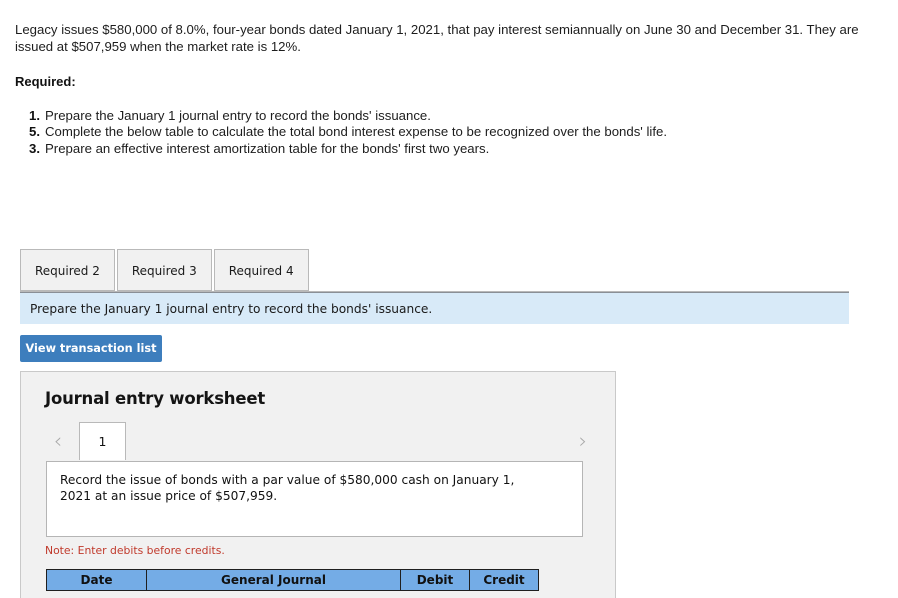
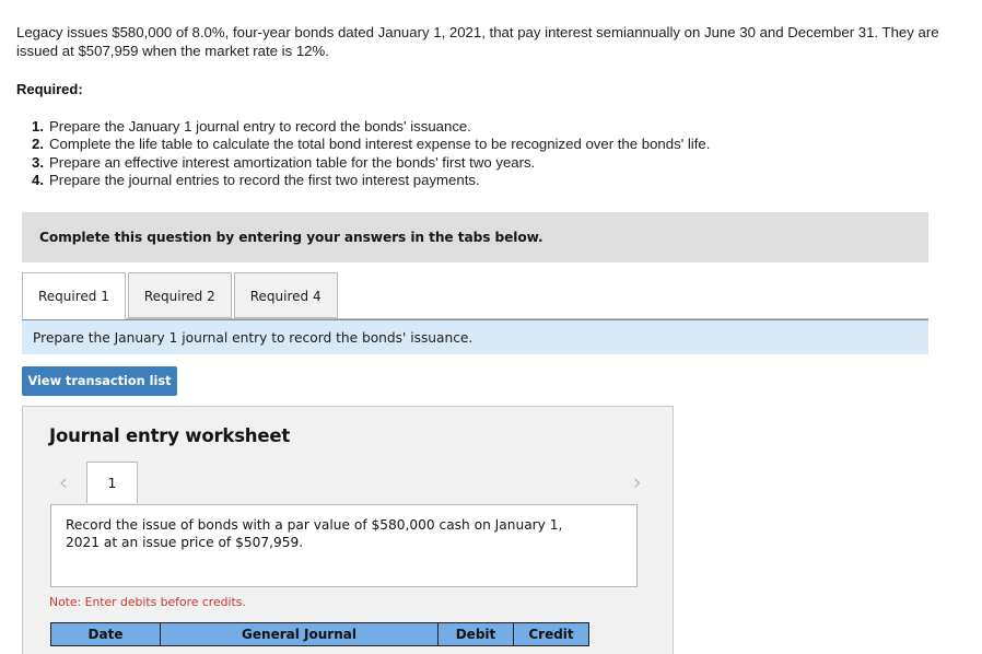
  Legacy issues $580,000 of 8.0%, four-year bonds dated January 1, 2021, that pay interest semiannually on June 30 and December 31. They are issued at $507,959 when the market rate is 12%.
  Required:
  1.
  Prepare the January 1 journal entry to record the bonds' issuance.
- 5.
+ 2.
- Complete the below table to calculate the total bond interest expense to be recognized over the bonds' life.
+ Complete the life table to calculate the total bond interest expense to be recognized over the bonds' life.
  3.
  Prepare an effective interest amortization table for the bonds' first two years.
+ 4.
+ Prepare the journal entries to record the first two interest payments.
+ Complete this question by entering your answers in the tabs below.
+ Required 1
  Required 2
- Required 3
  Required 4
  Prepare the January 1 journal entry to record the bonds' issuance.
  View transaction list
  Journal entry worksheet
  ‹
  1
  ›
  Record the issue of bonds with a par value of $580,000 cash on January 1, 2021 at an issue price of $507,959.
  Note: Enter debits before credits.
  Date	General Journal	Debit	Credit
